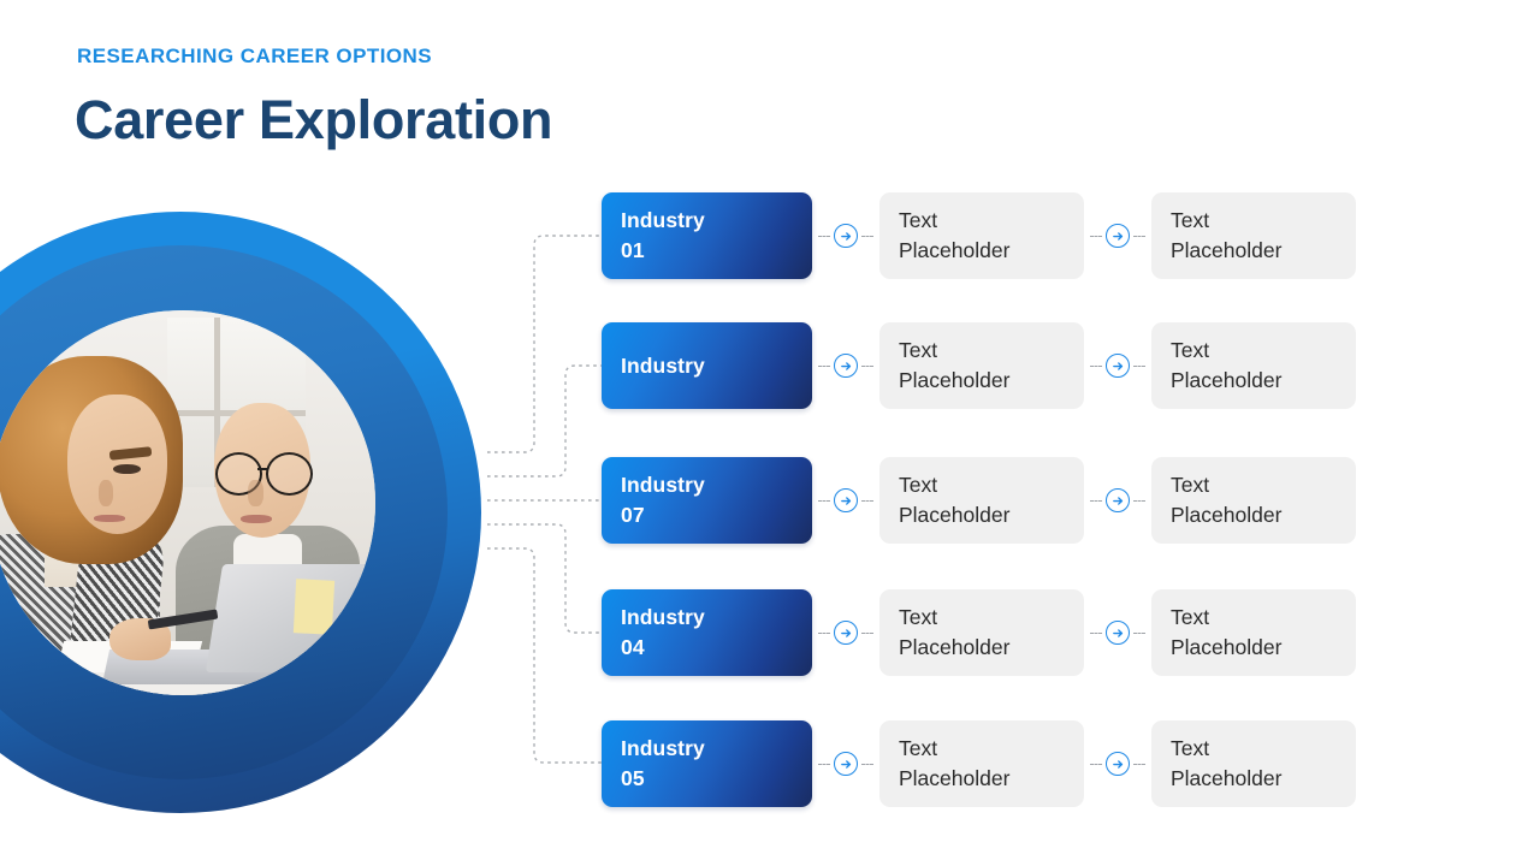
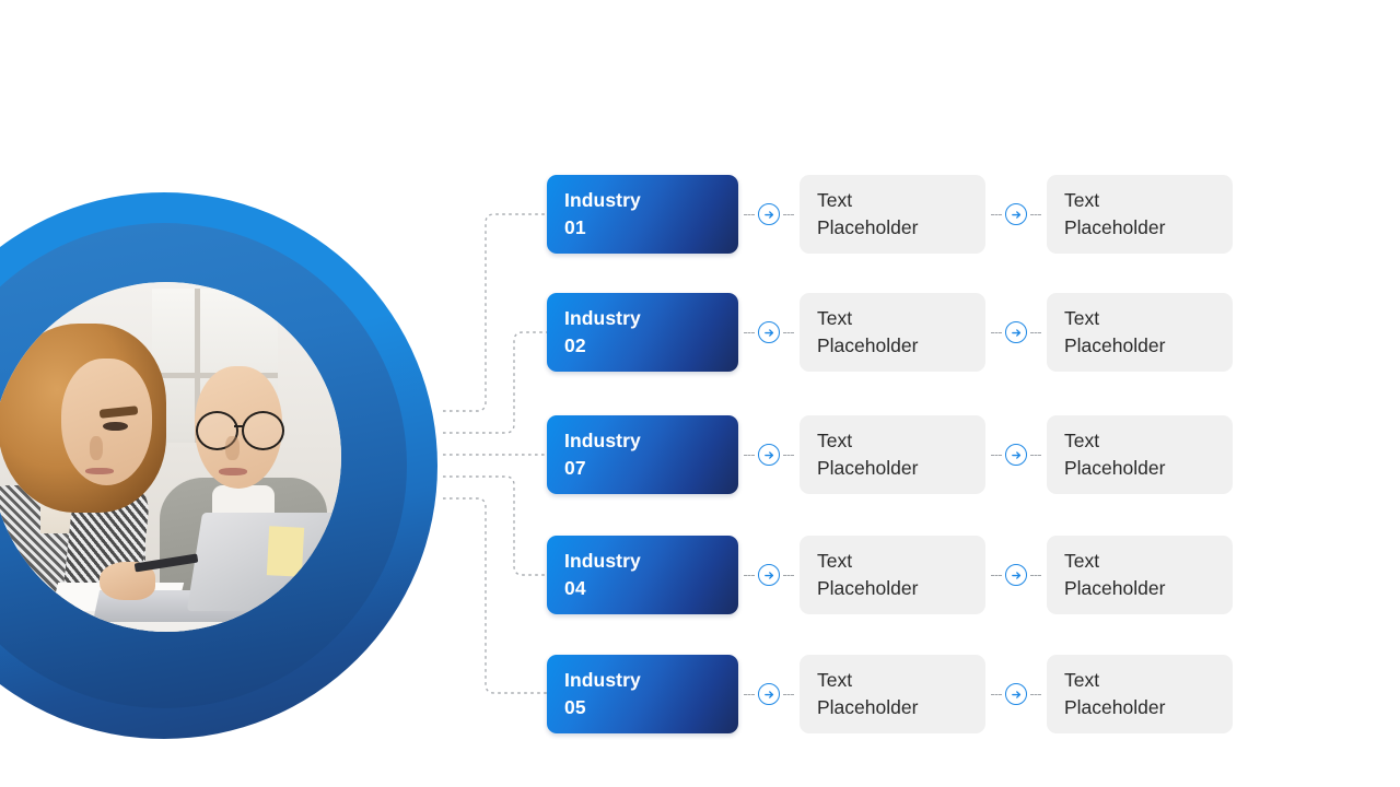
- RESEARCHING CAREER OPTIONS
- Career Exploration
  Industry
  01
  Text
  Placeholder
  Text
  Placeholder
  Industry
+ 02
  Text
  Placeholder
  Text
  Placeholder
  Industry
  07
  Text
  Placeholder
  Text
  Placeholder
  Industry
  04
  Text
  Placeholder
  Text
  Placeholder
  Industry
  05
  Text
  Placeholder
  Text
  Placeholder
